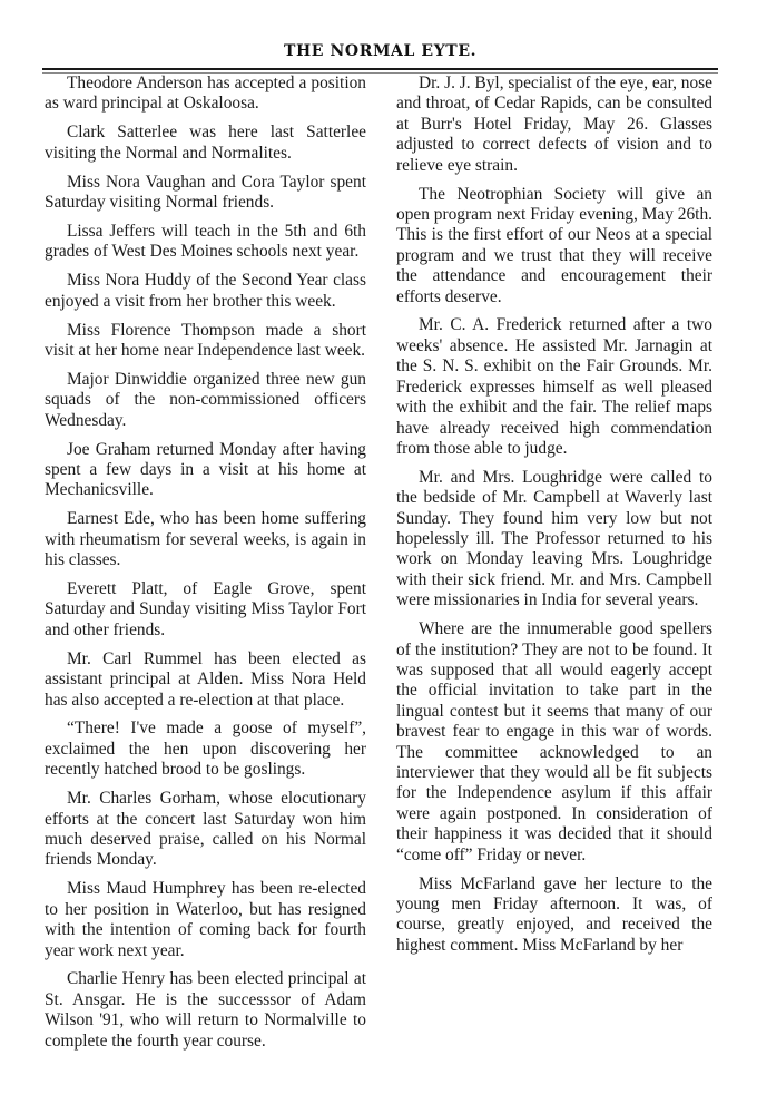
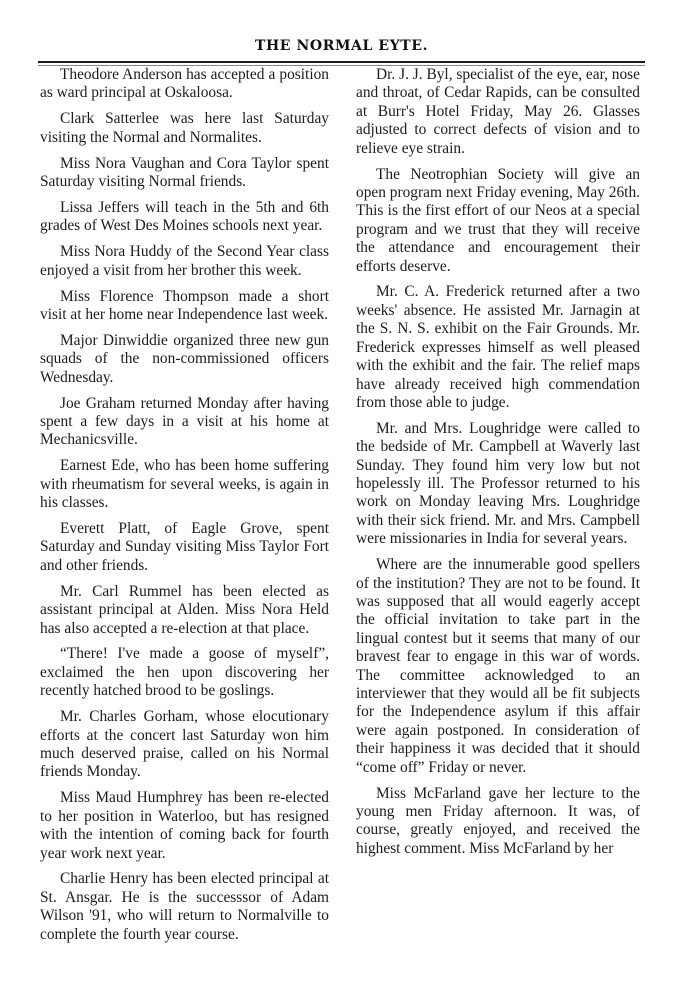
  THE NORMAL EYTE.
  Theodore Anderson has accepted a position as ward principal at Oskaloosa.
- Clark Satterlee was here last Satterlee visiting the Normal and Normalites.
+ Clark Satterlee was here last Saturday visiting the Normal and Normalites.
  Miss Nora Vaughan and Cora Taylor spent Saturday visiting Normal friends.
  Lissa Jeffers will teach in the 5th and 6th grades of West Des Moines schools next year.
  Miss Nora Huddy of the Second Year class enjoyed a visit from her brother this week.
  Miss Florence Thompson made a short visit at her home near Independence last week.
  Major Dinwiddie organized three new gun squads of the non-commissioned officers Wednesday.
  Joe Graham returned Monday after having spent a few days in a visit at his home at Mechanicsville.
  Earnest Ede, who has been home suffering with rheumatism for several weeks, is again in his classes.
  Everett Platt, of Eagle Grove, spent Saturday and Sunday visiting Miss Taylor Fort and other friends.
  Mr. Carl Rummel has been elected as assistant principal at Alden. Miss Nora Held has also accepted a re-election at that place.
  “There! I've made a goose of myself”, exclaimed the hen upon discovering her recently hatched brood to be goslings.
  Mr. Charles Gorham, whose elocutionary efforts at the concert last Saturday won him much deserved praise, called on his Normal friends Monday.
  Miss Maud Humphrey has been re-elected to her position in Waterloo, but has resigned with the intention of coming back for fourth year work next year.
  Charlie Henry has been elected principal at St. Ansgar. He is the successsor of Adam Wilson '91, who will return to Normalville to complete the fourth year course.
  Dr. J. J. Byl, specialist of the eye, ear, nose and throat, of Cedar Rapids, can be consulted at Burr's Hotel Friday, May 26. Glasses adjusted to correct defects of vision and to relieve eye strain.
  The Neotrophian Society will give an open program next Friday evening, May 26th. This is the first effort of our Neos at a special program and we trust that they will receive the attendance and encouragement their efforts deserve.
  Mr. C. A. Frederick returned after a two weeks' absence. He assisted Mr. Jarnagin at the S. N. S. exhibit on the Fair Grounds. Mr. Frederick expresses himself as well pleased with the exhibit and the fair. The relief maps have already received high commendation from those able to judge.
  Mr. and Mrs. Loughridge were called to the bedside of Mr. Campbell at Waverly last Sunday. They found him very low but not hopelessly ill. The Professor returned to his work on Monday leaving Mrs. Loughridge with their sick friend. Mr. and Mrs. Campbell were missionaries in India for several years.
  Where are the innumerable good spellers of the institution? They are not to be found. It was supposed that all would eagerly accept the official invitation to take part in the lingual contest but it seems that many of our bravest fear to engage in this war of words. The committee acknowledged to an interviewer that they would all be fit subjects for the Independence asylum if this affair were again postponed. In consideration of their happiness it was decided that it should “come off” Friday or never.
  Miss McFarland gave her lecture to the young men Friday afternoon. It was, of course, greatly enjoyed, and received the highest comment. Miss McFarland by her
